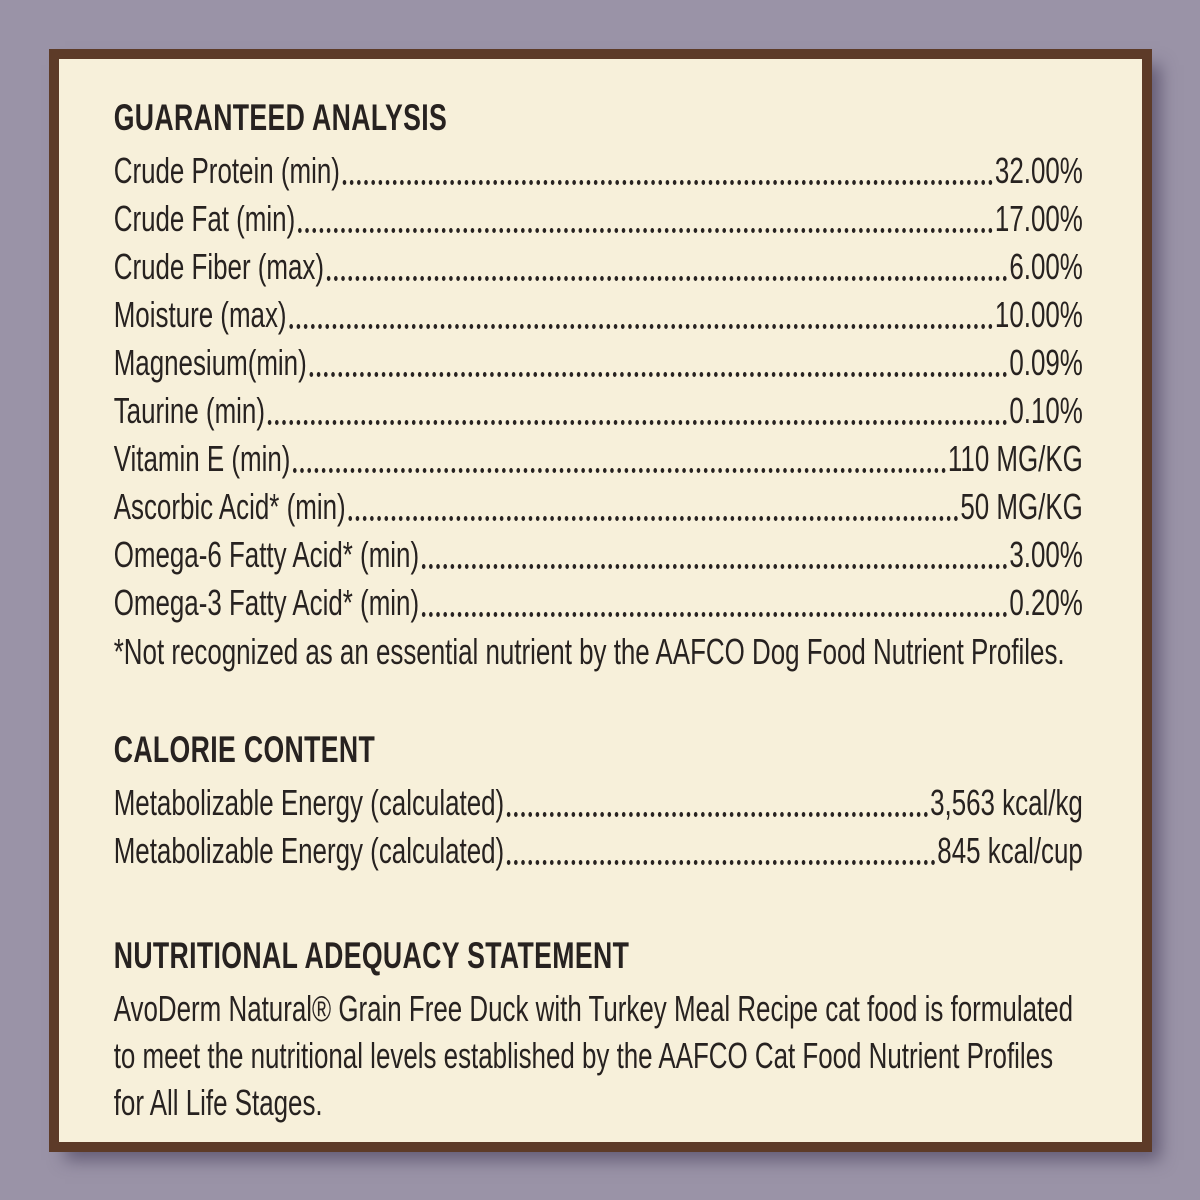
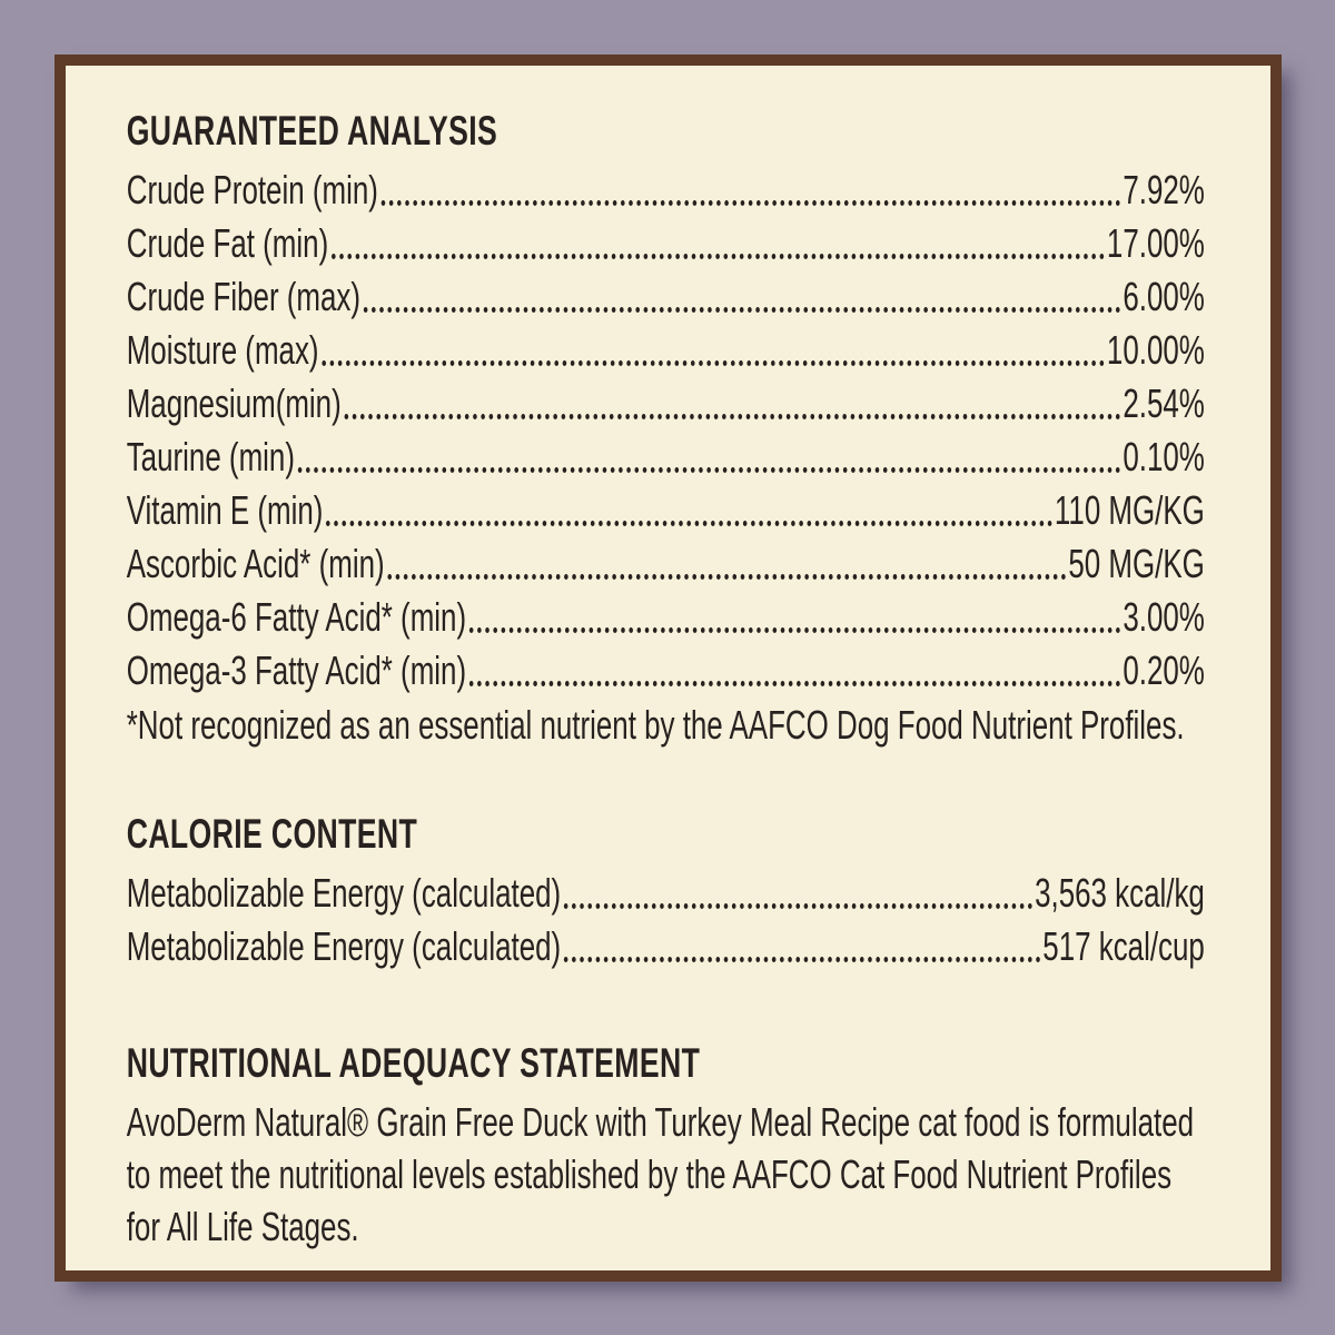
  GUARANTEED ANALYSIS
  Crude Protein (min)
- 32.00%
+ 7.92%
  Crude Fat (min)
  17.00%
  Crude Fiber (max)
  6.00%
  Moisture (max)
  10.00%
  Magnesium(min)
- 0.09%
+ 2.54%
  Taurine (min)
  0.10%
  Vitamin E (min)
  110 MG/KG
  Ascorbic Acid* (min)
  50 MG/KG
  Omega-6 Fatty Acid* (min)
  3.00%
  Omega-3 Fatty Acid* (min)
  0.20%
  *Not recognized as an essential nutrient by the AAFCO Dog Food Nutrient Profiles.
  CALORIE CONTENT
  Metabolizable Energy (calculated)
  3,563 kcal/kg
  Metabolizable Energy (calculated)
- 845 kcal/cup
+ 517 kcal/cup
  NUTRITIONAL ADEQUACY STATEMENT
  AvoDerm Natural® Grain Free Duck with Turkey Meal Recipe cat food is formulated to meet the nutritional levels established by the AAFCO Cat Food Nutrient Profiles for All Life Stages.
